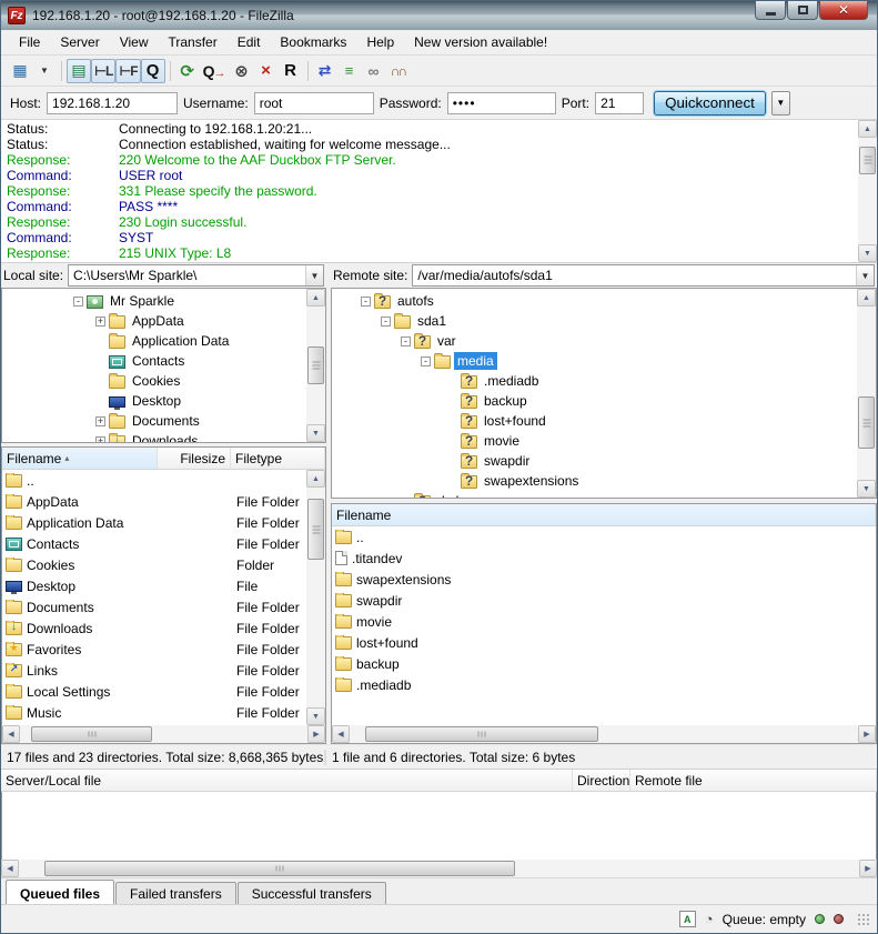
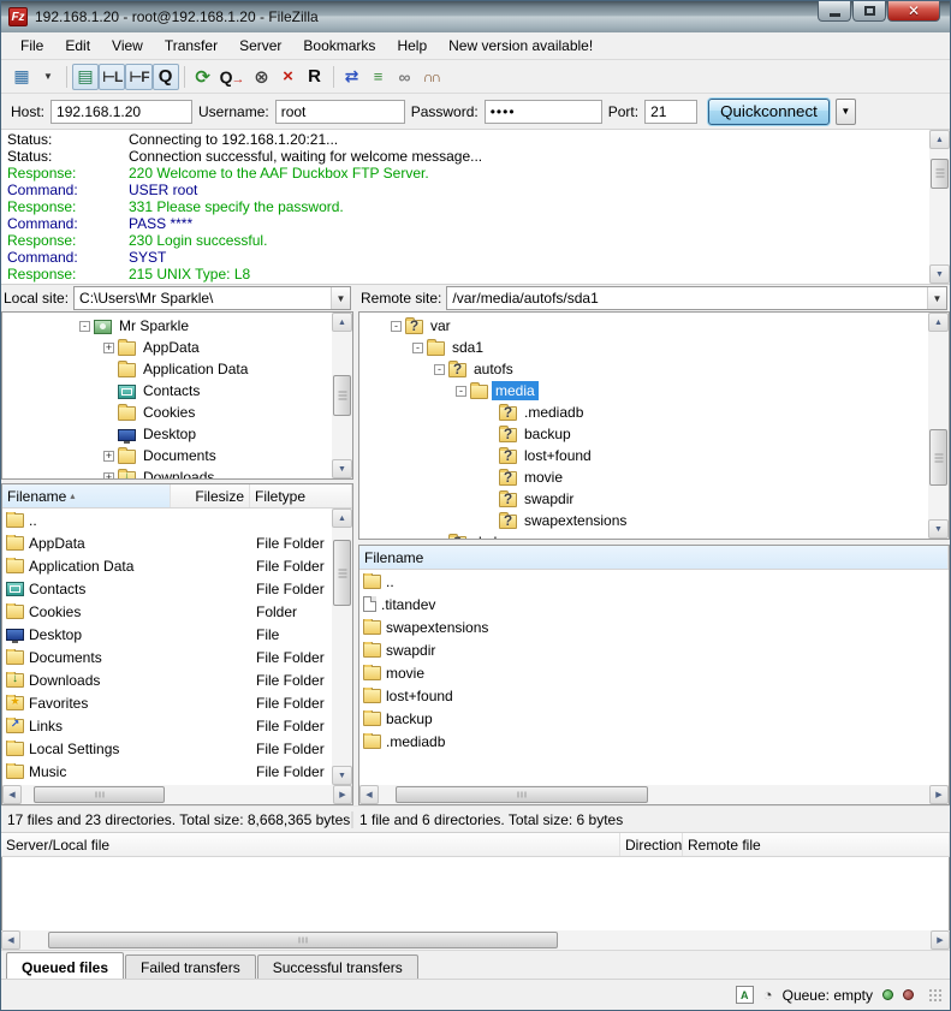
  Fz
  192.168.1.20 - root@192.168.1.20 - FileZilla
  ✕
  File
- Server
+ Edit
  View
  Transfer
- Edit
+ Server
  Bookmarks
  Help
  New version available!
  ▦
  ▼
  ▤
  ⊢L
  ⊢F
  Q
  ⟳
  Q
  ⊗
  ×
  R
  ⇄
  ≡
  ∞
  ∩∩
  Host:
  192.168.1.20
  Username:
  root
  Password:
  ••••
  Port:
  21
  Quickconnect
  ▼
  Status:
  Connecting to 192.168.1.20:21...
  Status:
- Connection established, waiting for welcome message...
+ Connection successful, waiting for welcome message...
  Response:
  220 Welcome to the AAF Duckbox FTP Server.
  Command:
  USER root
  Response:
  331 Please specify the password.
  Command:
  PASS ****
  Response:
  230 Login successful.
  Command:
  SYST
  Response:
  215 UNIX Type: L8
  Local site:
  C:\Users\Mr Sparkle\
  ▼
  Mr Sparkle
  AppData
  Application Data
  Contacts
  Cookies
  Desktop
  Documents
  Downloads
  Filename
  Filesize
  Filetype
  ..
  AppData
  File Folder
  Application Data
  File Folder
  Contacts
  File Folder
  Cookies
  Folder
  Desktop
  File
  Documents
  File Folder
  Downloads
  File Folder
  Favorites
  File Folder
  Links
  File Folder
  Local Settings
  File Folder
  Music
  File Folder
  Remote site:
  /var/media/autofs/sda1
  ▼
- autofs
+ var
  sda1
- var
+ autofs
  media
  .mediadb
  backup
  lost+found
  movie
  swapdir
  swapextensions
  Filename
  ..
  .titandev
  swapextensions
  swapdir
  movie
  lost+found
  backup
  .mediadb
  17 files and 23 directories. Total size: 8,668,365 bytes
  1 file and 6 directories. Total size: 6 bytes
  Server/Local file
  Direction
  Remote file
  Queued files
  Failed transfers
  Successful transfers
  A
  ◔
  Queue: empty
